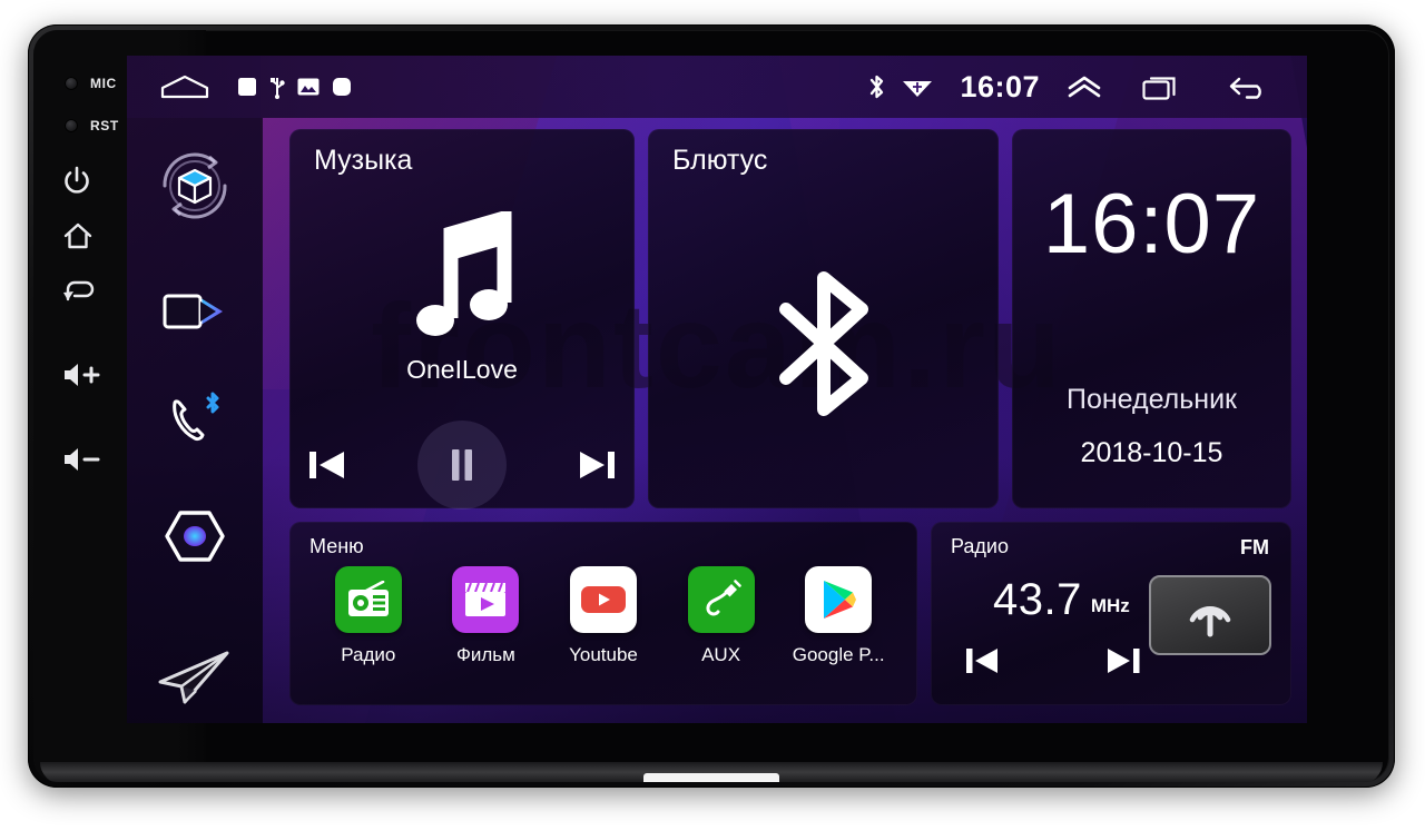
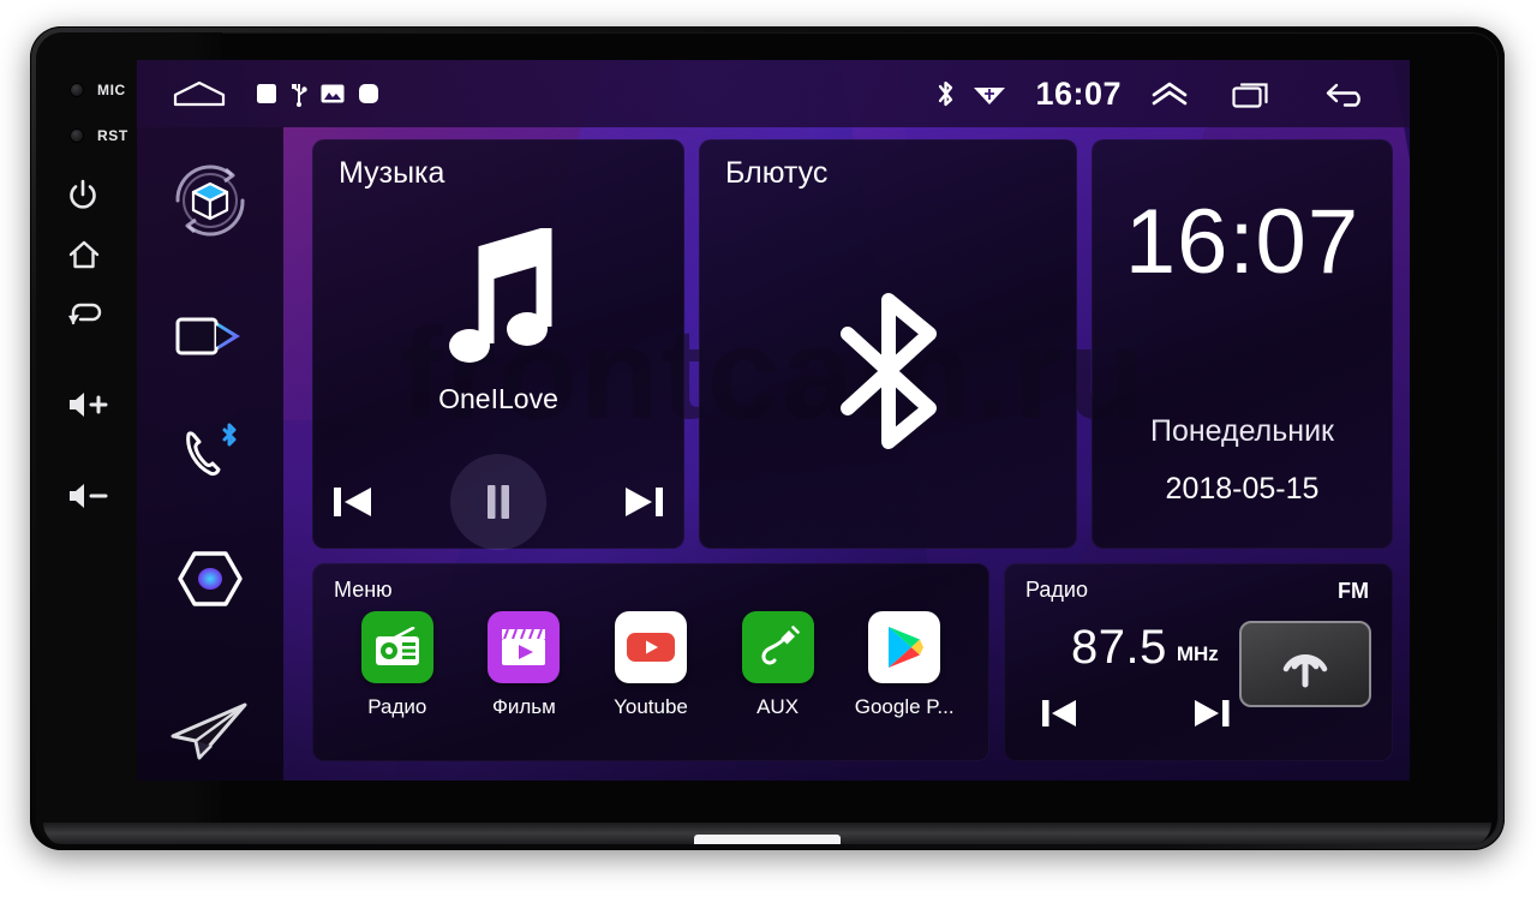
  MIC
  RST
  16:07
  Музыка
  OneILove
  Блютус
  16:07
  Понедельник
- 2018-10-15
+ 2018-05-15
  Меню
  Радио
  Фильм
  Youtube
  AUX
  Google P...
  Радио
  FM
- 43.7
+ 87.5
  MHz
